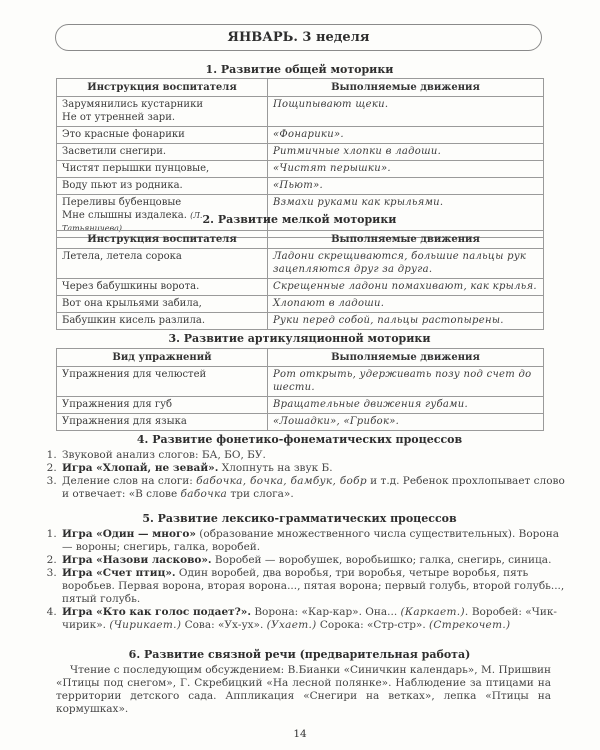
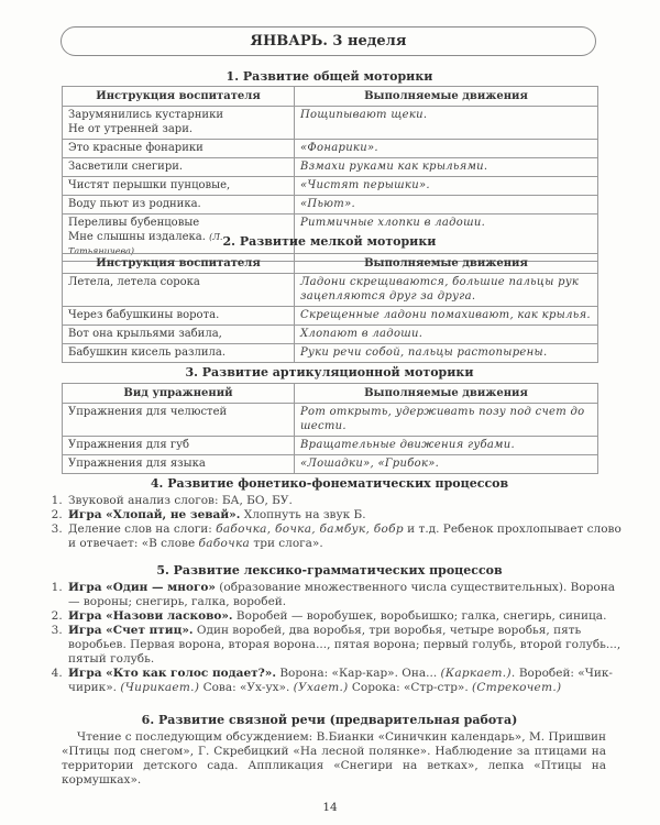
  ЯНВАРЬ. 3 неделя
  1. Развитие общей моторики
  Инструкция воспитателя	Выполняемые движения
  Зарумянились кустарникиНе от утренней зари.	Пощипывают щеки.
  Это красные фонарики	«Фонарики».
- Засветили снегири.	Ритмичные хлопки в ладоши.
+ Засветили снегири.	Взмахи руками как крыльями.
  Чистят перышки пунцовые,	«Чистят перышки».
  Воду пьют из родника.	«Пьют».
- Переливы бубенцовыеМне слышны издалека. (Л. Татьяничева)	Взмахи руками как крыльями.
+ Переливы бубенцовыеМне слышны издалека. (Л. Татьяничева)	Ритмичные хлопки в ладоши.
  2. Развитие мелкой моторики
  Инструкция воспитателя	Выполняемые движения
  Летела, летела сорока	Ладони скрещиваются, большие пальцы рук зацепляются друг за друга.
  Через бабушкины ворота.	Скрещенные ладони помахивают, как крылья.
  Вот она крыльями забила,	Хлопают в ладоши.
- Бабушкин кисель разлила.	Руки перед собой, пальцы растопырены.
+ Бабушкин кисель разлила.	Руки речи собой, пальцы растопырены.
  3. Развитие артикуляционной моторики
  Вид упражнений	Выполняемые движения
  Упражнения для челюстей	Рот открыть, удерживать позу под счет до шести.
  Упражнения для губ	Вращательные движения губами.
  Упражнения для языка	«Лошадки», «Грибок».
  4. Развитие фонетико-фонематических процессов
  Звуковой анализ слогов: БА, БО, БУ.
  Игра «Хлопай, не зевай». Хлопнуть на звук Б.
  Деление слов на слоги: бабочка, бочка, бамбук, бобр и т.д. Ребенок прохлопывает слово и отвечает: «В слове бабочка три слога».
  5. Развитие лексико-грамматических процессов
  Игра «Один — много» (образование множественного числа существительных). Ворона — вороны; снегирь, галка, воробей.
  Игра «Назови ласково». Воробей — воробушек, воробьишко; галка, снегирь, синица.
  Игра «Счет птиц». Один воробей, два воробья, три воробья, четыре воробья, пять воробьев. Первая ворона, вторая ворона..., пятая ворона; первый голубь, второй голубь..., пятый голубь.
  Игра «Кто как голос подает?». Ворона: «Кар-кар». Она... (Каркает.). Воробей: «Чик-чирик». (Чирикает.) Сова: «Ух-ух». (Ухает.) Сорока: «Стр-стр». (Стрекочет.)
  6. Развитие связной речи (предварительная работа)
  Чтение с последующим обсуждением: В.Бианки «Синичкин календарь», М. Пришвин «Птицы под снегом», Г. Скребицкий «На лесной полянке». Наблюдение за птицами на территории детского сада. Аппликация «Снегири на ветках», лепка «Птицы на кормушках».
  14
